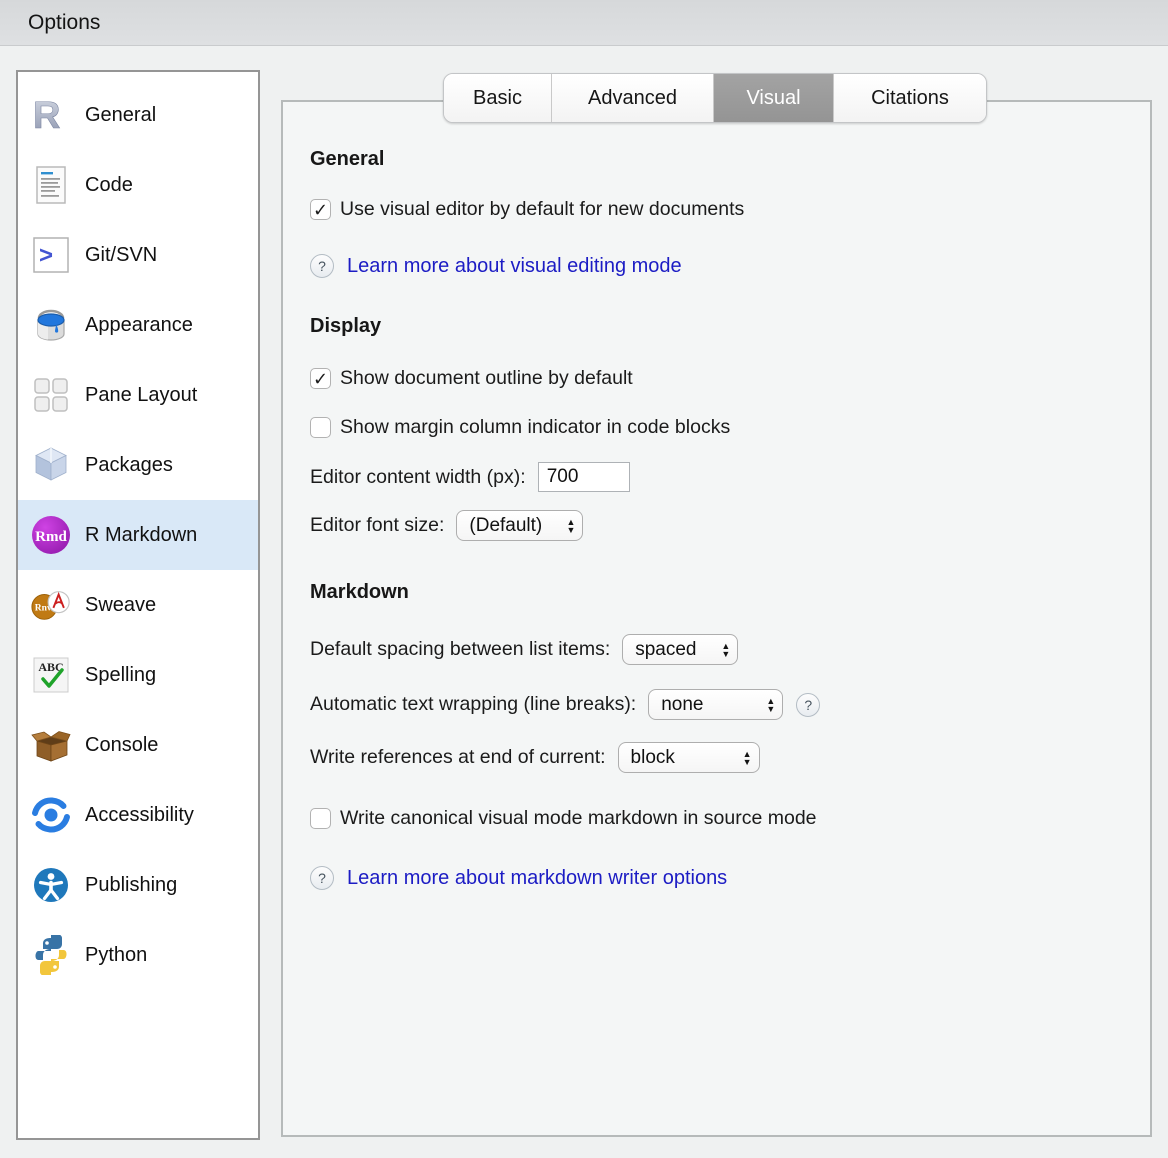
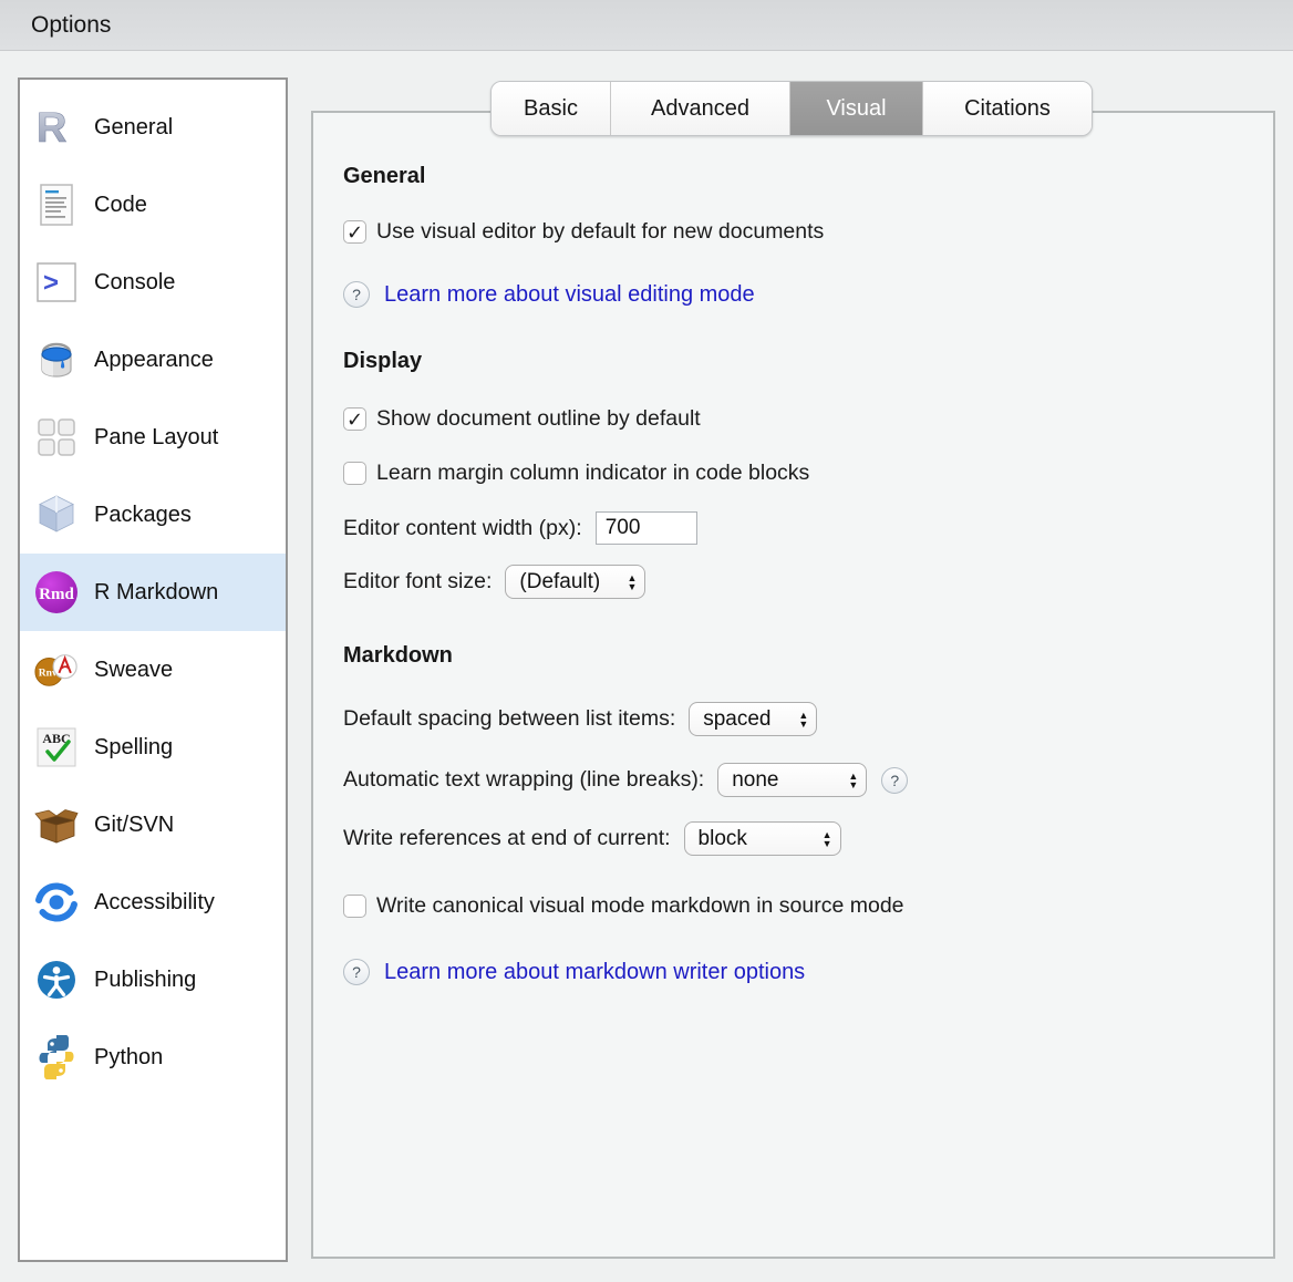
  Options
  R
  General
  Code
  >
- Git/SVN
+ Console
  Appearance
  Pane Layout
  Packages
  Rmd
  R Markdown
  Sweave
  ABC
  Spelling
- Console
+ Git/SVN
  Accessibility
  Publishing
  Python
  Basic
  Advanced
  Visual
  Citations
  General
  ✓
  Use visual editor by default for new documents
  ?
  Learn more about visual editing mode
  Display
  ✓
  Show document outline by default
- Show margin column indicator in code blocks
+ Learn margin column indicator in code blocks
  Editor content width (px):
  700
  Editor font size:
  (Default)
  ▲
  ▼
  Markdown
  Default spacing between list items:
  spaced
  ▲
  ▼
  Automatic text wrapping (line breaks):
  none
  ▲
  ▼
  ?
  Write references at end of current:
  block
  ▲
  ▼
  Write canonical visual mode markdown in source mode
  ?
  Learn more about markdown writer options
